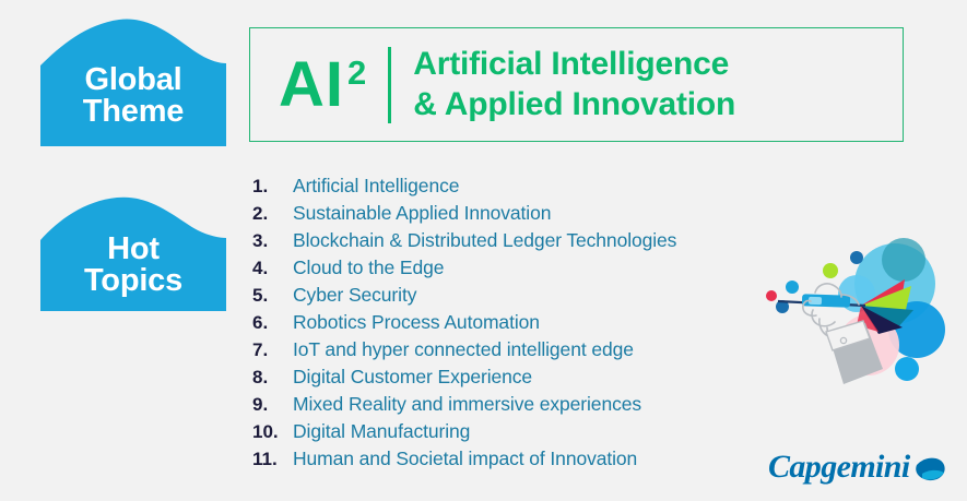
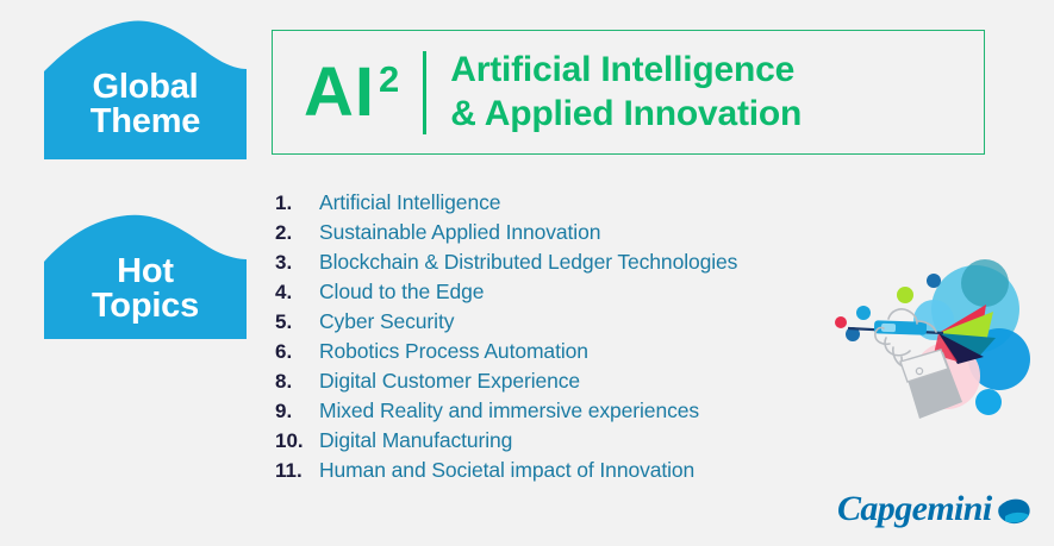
  Global
  Theme
  AI
  2
  Artificial Intelligence
  & Applied Innovation
  Hot
  Topics
  1.
  Artificial Intelligence
  2.
  Sustainable Applied Innovation
  3.
  Blockchain & Distributed Ledger Technologies
  4.
  Cloud to the Edge
  5.
  Cyber Security
  6.
  Robotics Process Automation
- 7.
- IoT and hyper connected intelligent edge
  8.
  Digital Customer Experience
  9.
  Mixed Reality and immersive experiences
  10.
  Digital Manufacturing
  11.
  Human and Societal impact of Innovation
  Capgemini
